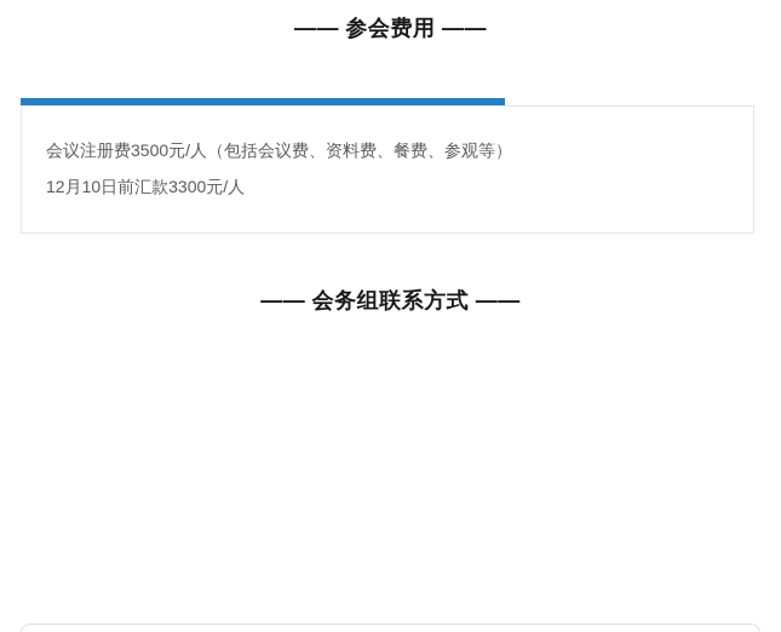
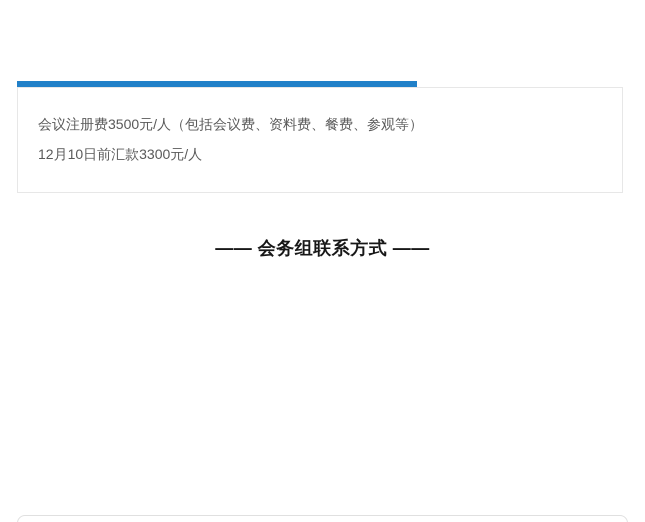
- —— 参会费用 ——
  会议注册费3500元/人（包括会议费、资料费、餐费、参观等）
  12月10日前汇款3300元/人
  —— 会务组联系方式 ——
